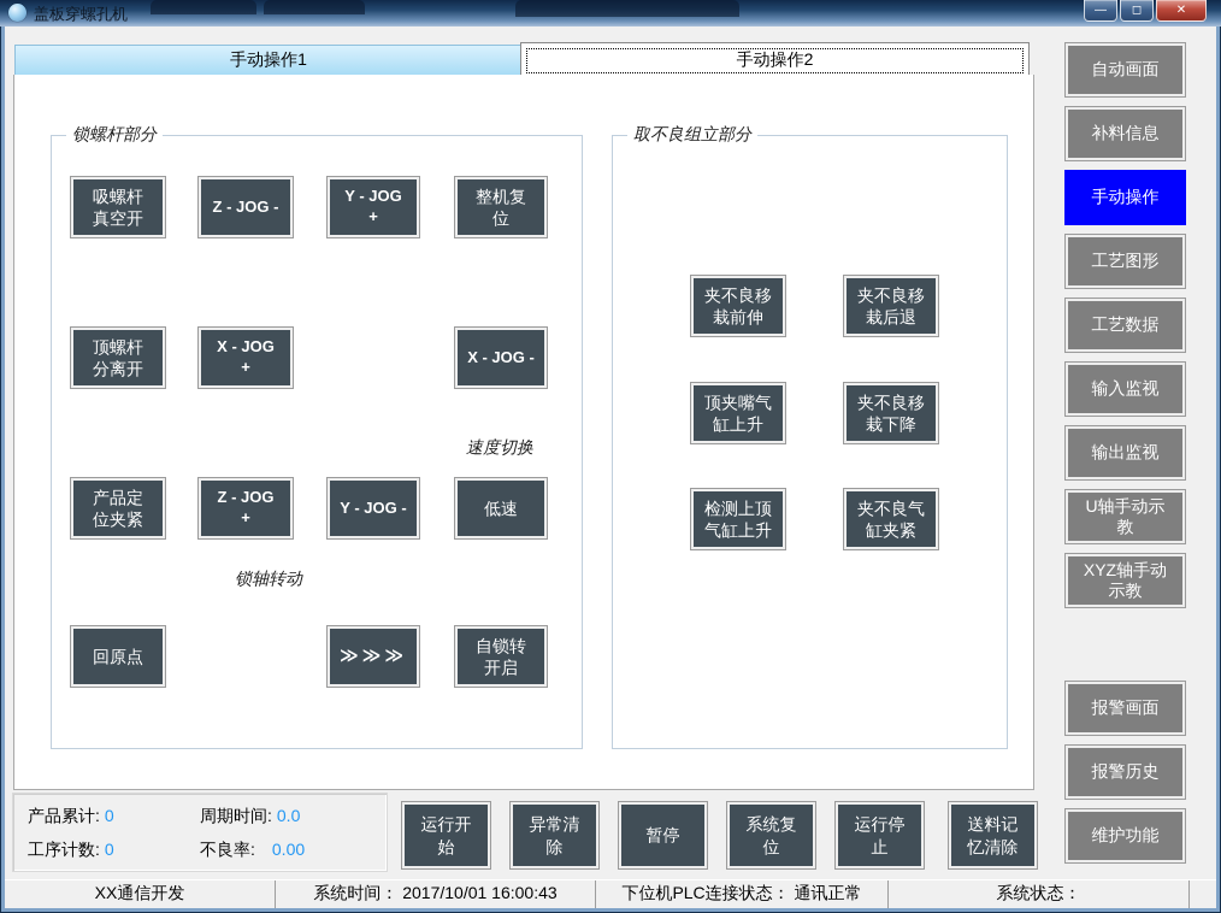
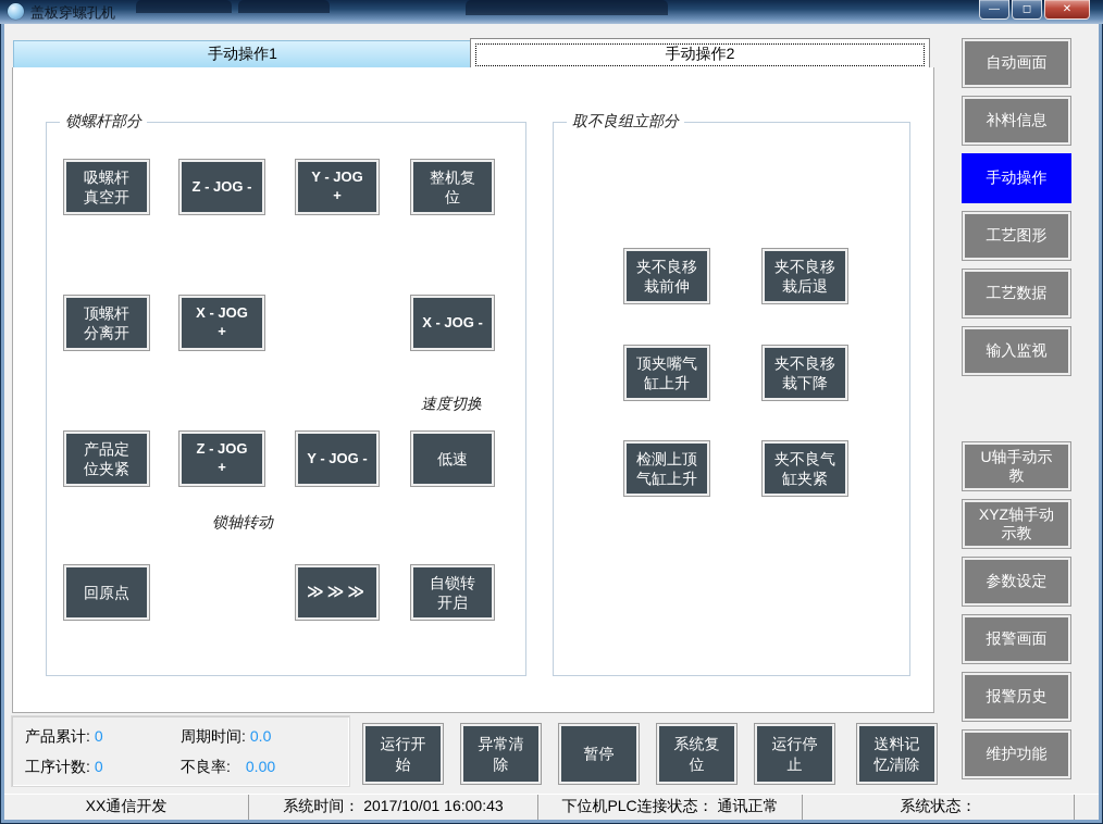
  盖板穿螺孔机
  —
  ◻
  ✕
  手动操作1
  手动操作2
  锁螺杆部分
  吸螺杆
  真空开
  Z - JOG -
  Y - JOG
  +
  整机复
  位
  顶螺杆
  分离开
  X - JOG
  +
  X - JOG -
  速度切换
  产品定
  位夹紧
  Z - JOG
  +
  Y - JOG -
  低速
  锁轴转动
  回原点
  ≫≫≫
  自锁转
  开启
  取不良组立部分
  夹不良移
  栽前伸
  夹不良移
  栽后退
  顶夹嘴气
  缸上升
  夹不良移
  栽下降
  检测上顶
  气缸上升
  夹不良气
  缸夹紧
  自动画面
  补料信息
  手动操作
  工艺图形
  工艺数据
  输入监视
- 输出监视
  U轴手动示
  教
  XYZ轴手动
  示教
+ 参数设定
  报警画面
  报警历史
  维护功能
  产品累计: 0
  周期时间: 0.0
  工序计数: 0
  不良率: 0.00
  运行开
  始
  异常清
  除
  暂停
  系统复
  位
  运行停
  止
  送料记
  忆清除
  XX通信开发
  系统时间： 2017/10/01 16:00:43
  下位机PLC连接状态： 通讯正常
  系统状态：
